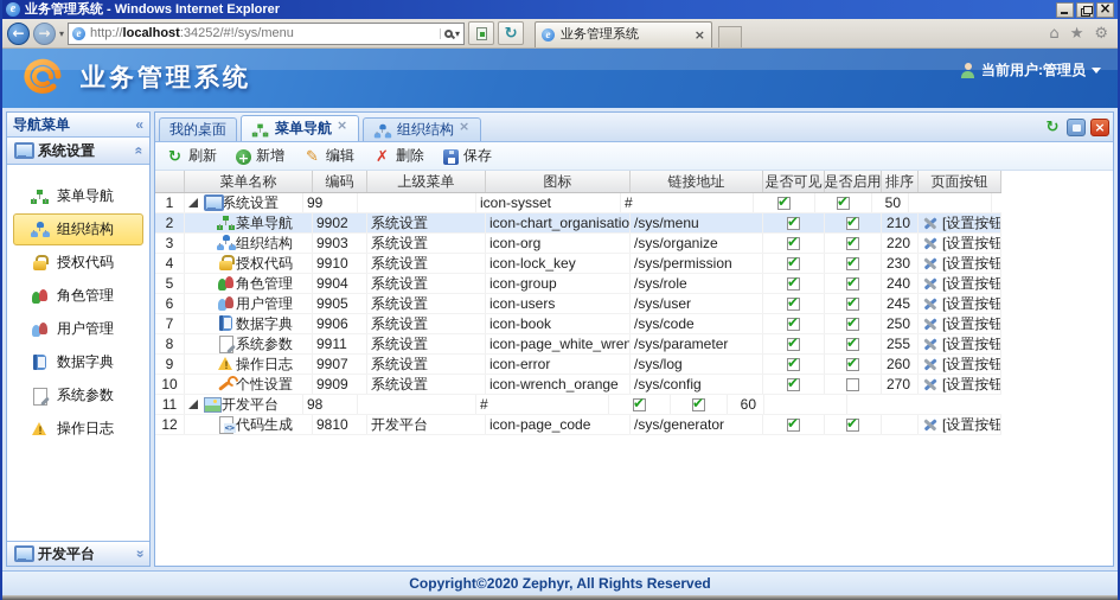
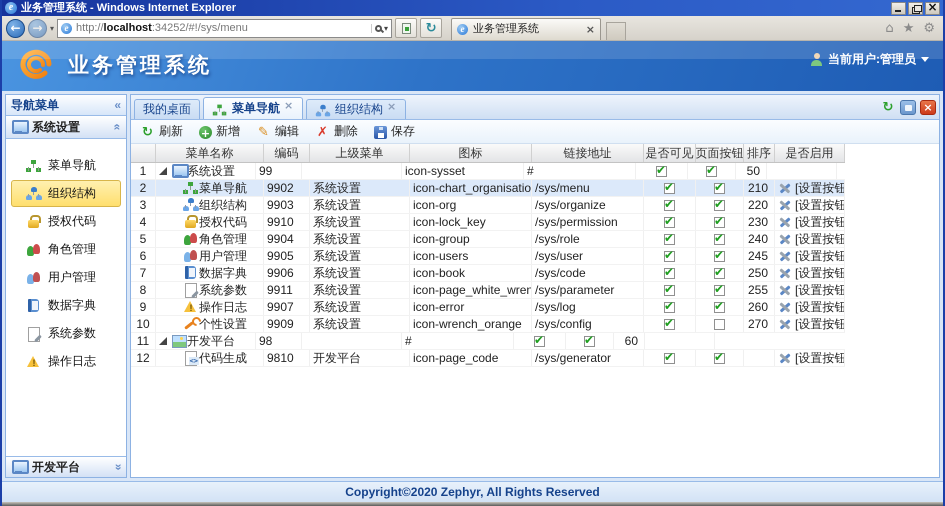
  e
  业务管理系统 - Windows Internet Explorer
  ←
  →
  ▾
  e
  http://localhost:34252/#!/sys/menu
  ▾
  ↻
  e
  业务管理系统
  ×
  ⌂
  ★
  ⚙
  业务管理系统
  当前用户:管理员
  导航菜单
  «
  系统设置
  菜单导航
  组织结构
  授权代码
  角色管理
  用户管理
  数据字典
  系统参数
  操作日志
  开发平台
  我的桌面
  菜单导航
  组织结构
  ↻
  ×
  刷新
  新增
  编辑
  删除
  保存
  菜单名称
  编码
  上级菜单
  图标
  链接地址
  是否可见
- 是否启用
+ 页面按钮
  排序
- 页面按钮
+ 是否启用
  1
  系统设置
  99
  icon-sysset
  #
  50
  2
  菜单导航
  9902
  系统设置
  icon-chart_organisatio
  /sys/menu
  210
  [设置按钮
  3
  组织结构
  9903
  系统设置
  icon-org
  /sys/organize
  220
  [设置按钮
  4
  授权代码
  9910
  系统设置
  icon-lock_key
  /sys/permission
  230
  [设置按钮
  5
  角色管理
  9904
  系统设置
  icon-group
  /sys/role
  240
  [设置按钮
  6
  用户管理
  9905
  系统设置
  icon-users
  /sys/user
  245
  [设置按钮
  7
  数据字典
  9906
  系统设置
  icon-book
  /sys/code
  250
  [设置按钮
  8
  系统参数
  9911
  系统设置
  icon-page_white_wren
  /sys/parameter
  255
  [设置按钮
  9
  操作日志
  9907
  系统设置
  icon-error
  /sys/log
  260
  [设置按钮
  10
  个性设置
  9909
  系统设置
  icon-wrench_orange
  /sys/config
  270
  [设置按钮
  11
  开发平台
  98
  #
  60
  12
  代码生成
  9810
  开发平台
  icon-page_code
  /sys/generator
  [设置按钮
  Copyright©2020 Zephyr, All Rights Reserved
